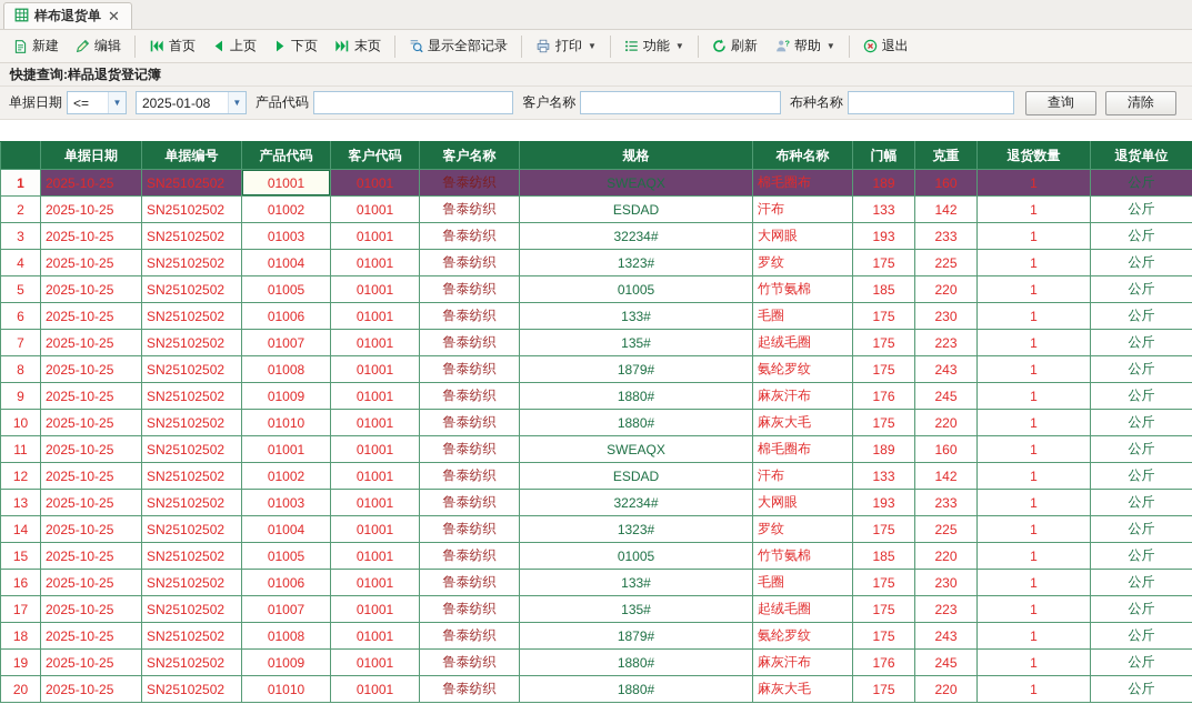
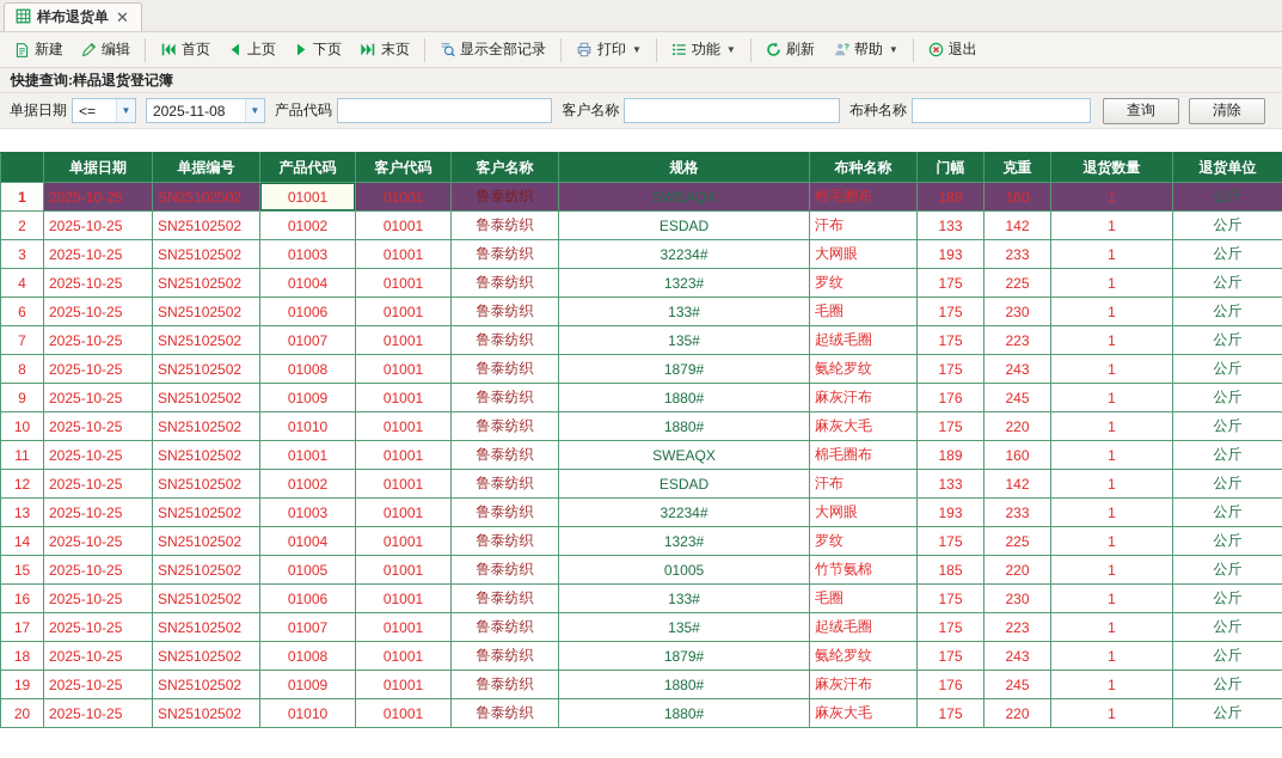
  样布退货单
  ✕
  新建
  编辑
  首页
  上页
  下页
  末页
  显示全部记录
  打印
  ▼
  功能
  ▼
  刷新
  ?
  帮助
  ▼
  退出
  快捷查询:样品退货登记簿
  单据日期
  <=
  ▼
- 2025-01-08
+ 2025-11-08
  ▼
  产品代码
  客户名称
  布种名称
  查询
  清除
  	单据日期	单据编号	产品代码	客户代码	客户名称	规格	布种名称	门幅	克重	退货数量	退货单位
  1	2025-10-25	SN25102502	01001	01001	鲁泰纺织	SWEAQX	棉毛圈布	189	160	1	公斤
  2	2025-10-25	SN25102502	01002	01001	鲁泰纺织	ESDAD	汗布	133	142	1	公斤
  3	2025-10-25	SN25102502	01003	01001	鲁泰纺织	32234#	大网眼	193	233	1	公斤
  4	2025-10-25	SN25102502	01004	01001	鲁泰纺织	1323#	罗纹	175	225	1	公斤
- 5	2025-10-25	SN25102502	01005	01001	鲁泰纺织	01005	竹节氨棉	185	220	1	公斤
  6	2025-10-25	SN25102502	01006	01001	鲁泰纺织	133#	毛圈	175	230	1	公斤
  7	2025-10-25	SN25102502	01007	01001	鲁泰纺织	135#	起绒毛圈	175	223	1	公斤
  8	2025-10-25	SN25102502	01008	01001	鲁泰纺织	1879#	氨纶罗纹	175	243	1	公斤
  9	2025-10-25	SN25102502	01009	01001	鲁泰纺织	1880#	麻灰汗布	176	245	1	公斤
  10	2025-10-25	SN25102502	01010	01001	鲁泰纺织	1880#	麻灰大毛	175	220	1	公斤
  11	2025-10-25	SN25102502	01001	01001	鲁泰纺织	SWEAQX	棉毛圈布	189	160	1	公斤
  12	2025-10-25	SN25102502	01002	01001	鲁泰纺织	ESDAD	汗布	133	142	1	公斤
  13	2025-10-25	SN25102502	01003	01001	鲁泰纺织	32234#	大网眼	193	233	1	公斤
  14	2025-10-25	SN25102502	01004	01001	鲁泰纺织	1323#	罗纹	175	225	1	公斤
  15	2025-10-25	SN25102502	01005	01001	鲁泰纺织	01005	竹节氨棉	185	220	1	公斤
  16	2025-10-25	SN25102502	01006	01001	鲁泰纺织	133#	毛圈	175	230	1	公斤
  17	2025-10-25	SN25102502	01007	01001	鲁泰纺织	135#	起绒毛圈	175	223	1	公斤
  18	2025-10-25	SN25102502	01008	01001	鲁泰纺织	1879#	氨纶罗纹	175	243	1	公斤
  19	2025-10-25	SN25102502	01009	01001	鲁泰纺织	1880#	麻灰汗布	176	245	1	公斤
  20	2025-10-25	SN25102502	01010	01001	鲁泰纺织	1880#	麻灰大毛	175	220	1	公斤
